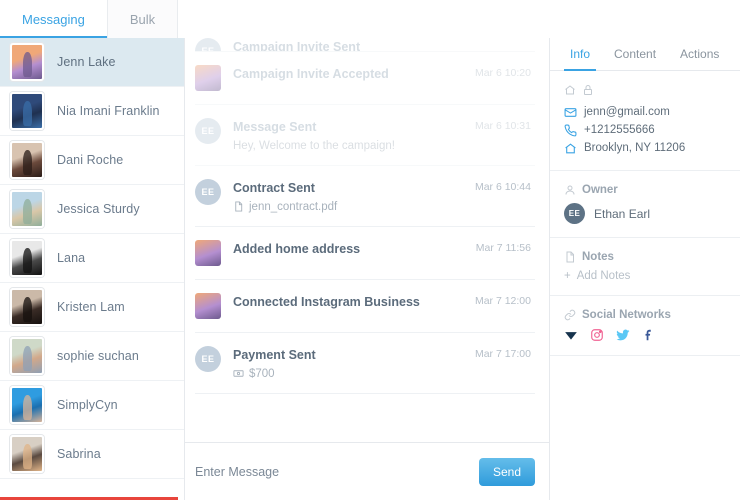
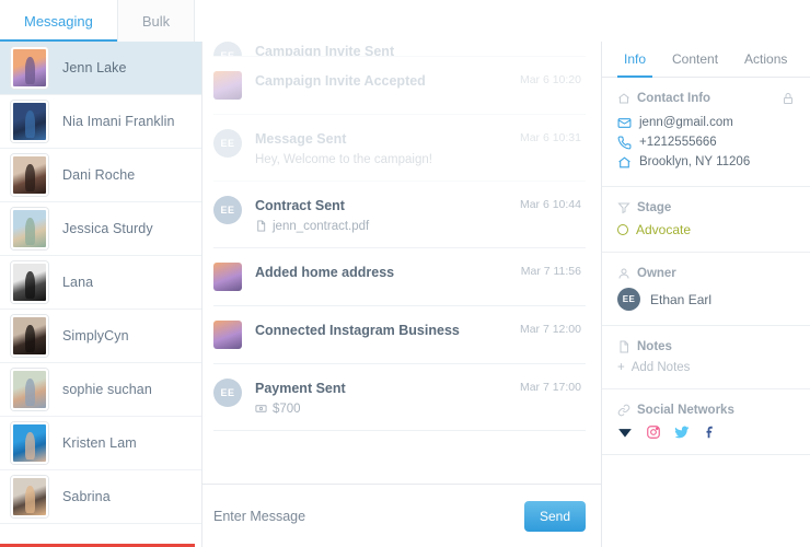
  Messaging
  Bulk
  Jenn Lake
  Nia Imani Franklin
  Dani Roche
  Jessica Sturdy
  Lana
- Kristen Lam
+ SimplyCyn
  sophie suchan
- SimplyCyn
+ Kristen Lam
  Sabrina
  Campaign Invite Sent
  Campaign Invite Accepted
  Mar 6 10:20
  EE
  Message Sent
  Hey, Welcome to the campaign!
  Mar 6 10:31
  EE
  Contract Sent
  jenn_contract.pdf
  Mar 6 10:44
  Added home address
  Mar 7 11:56
  Connected Instagram Business
  Mar 7 12:00
  EE
  Payment Sent
  $700
  Mar 7 17:00
  Enter Message
  Send
  Info
  Content
  Actions
+ Contact Info
  jenn@gmail.com
  +1212555666
  Brooklyn, NY 11206
+ Stage
+ Advocate
  Owner
  EE
  Ethan Earl
  Notes
  +
  Add Notes
  Social Networks
